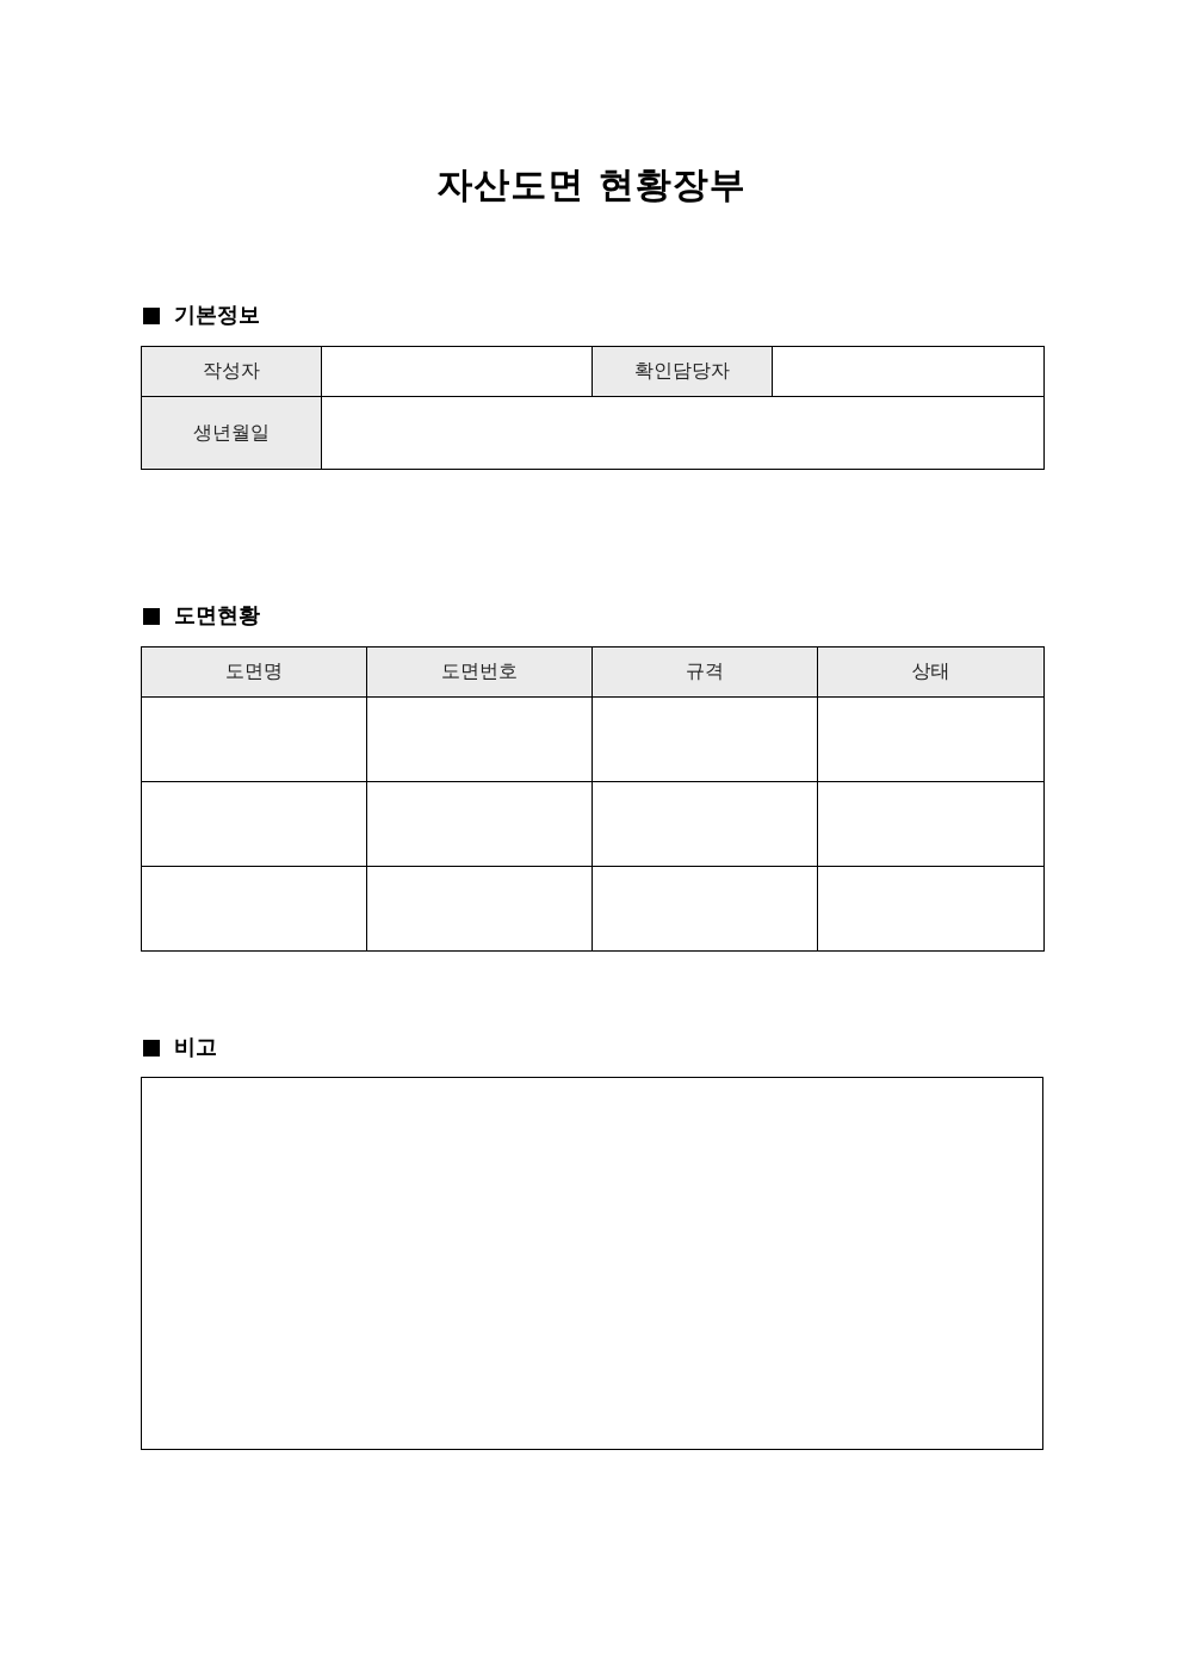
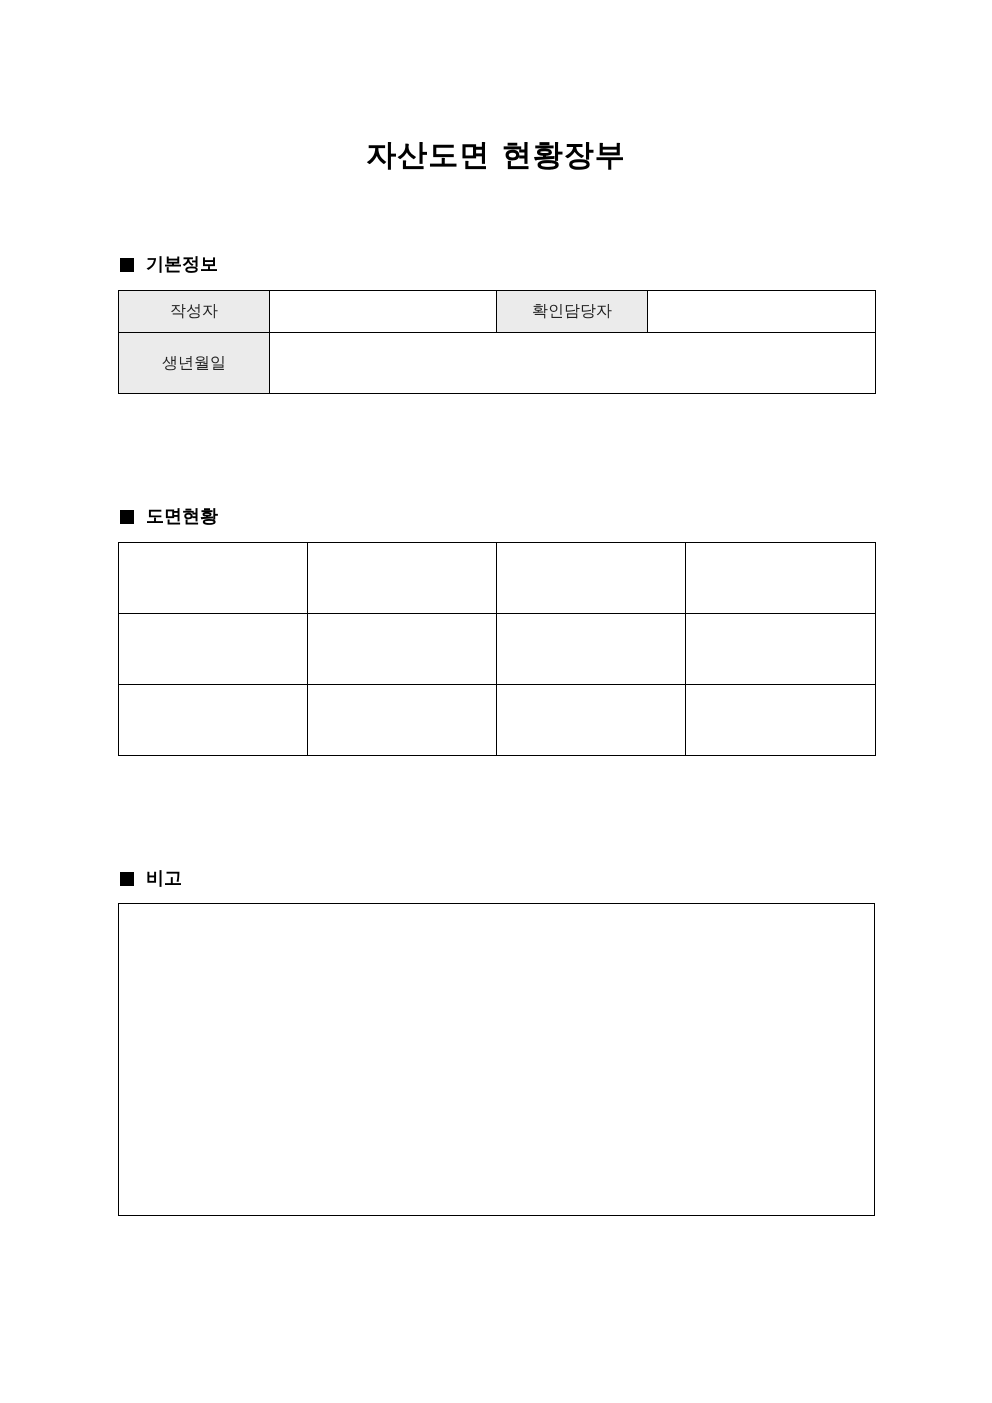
  자산도면 현황장부
  기본정보
  작성자		확인담당자
  생년월일
  도면현황
- 도면명	도면번호	규격	상태
  비고
